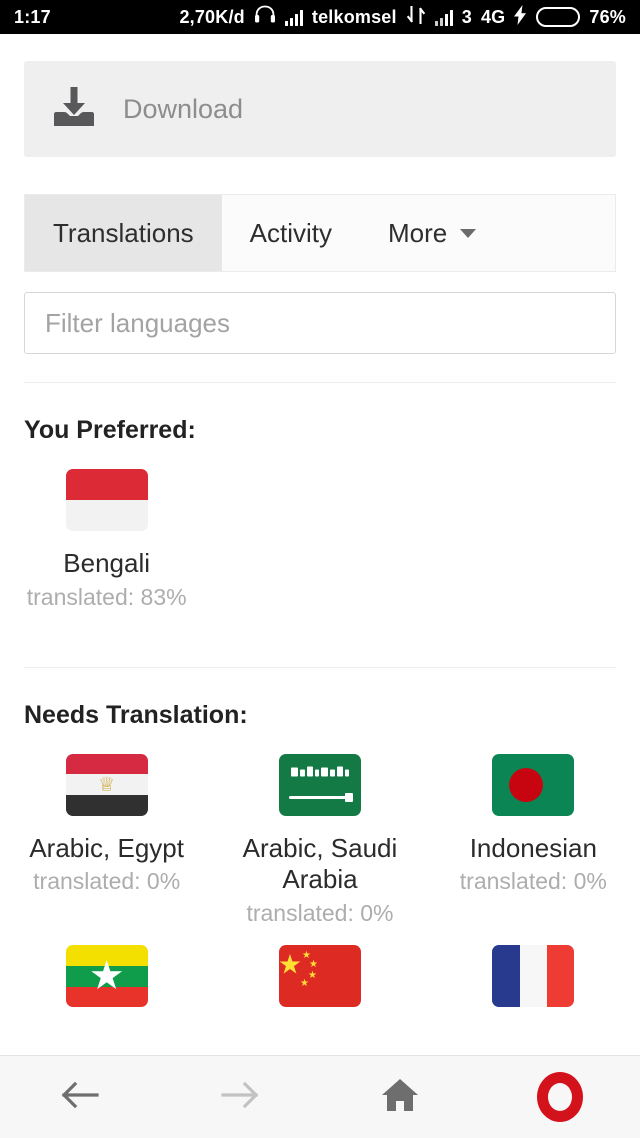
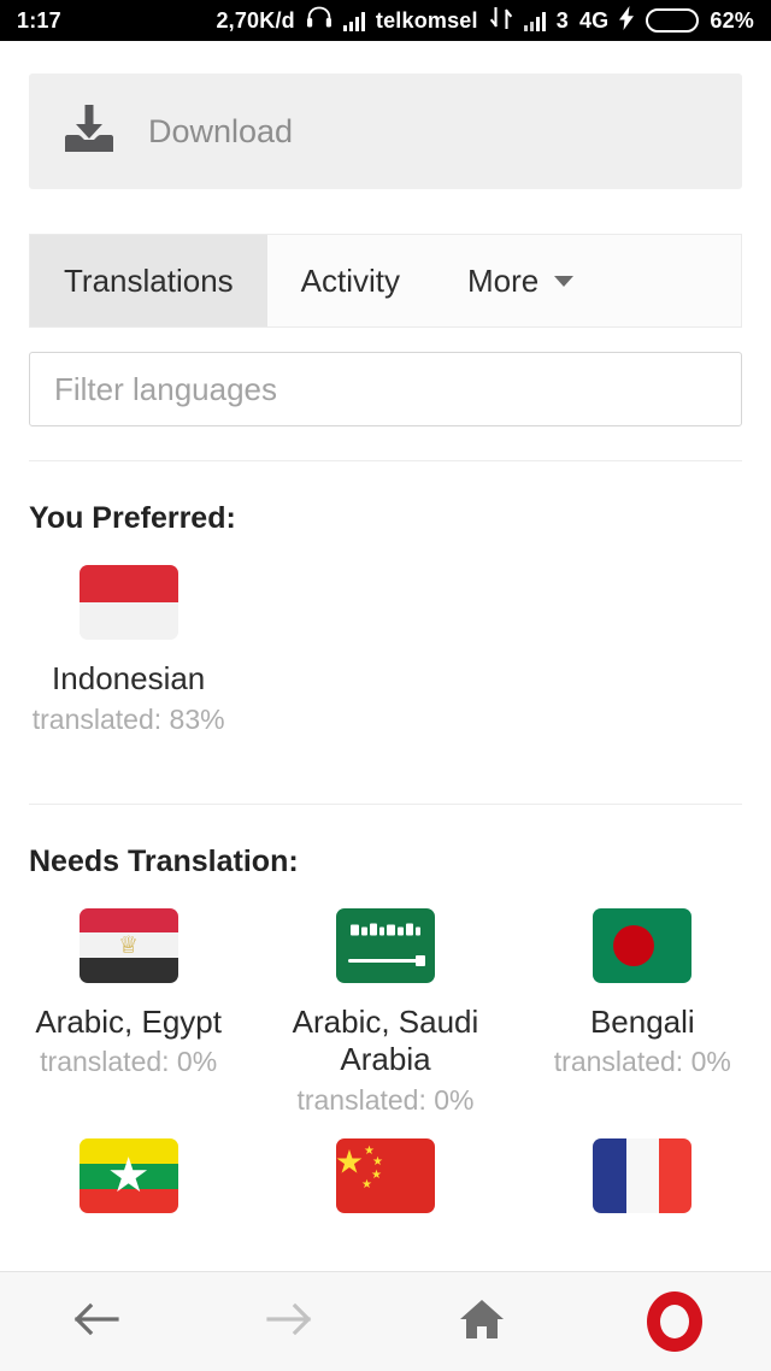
  1:17
  2,70K/d
  telkomsel
  3
  4G
- 76%
+ 62%
  Download
  Translations
  Activity
  More
  Filter languages
  You Preferred:
- Bengali
+ Indonesian
  translated: 83%
  Needs Translation:
  ♕
  Arabic, Egypt
  translated: 0%
  Arabic, Saudi Arabia
  translated: 0%
- Indonesian
+ Bengali
  translated: 0%
  ★
  ★
  ★
  ★
  ★
  ★
